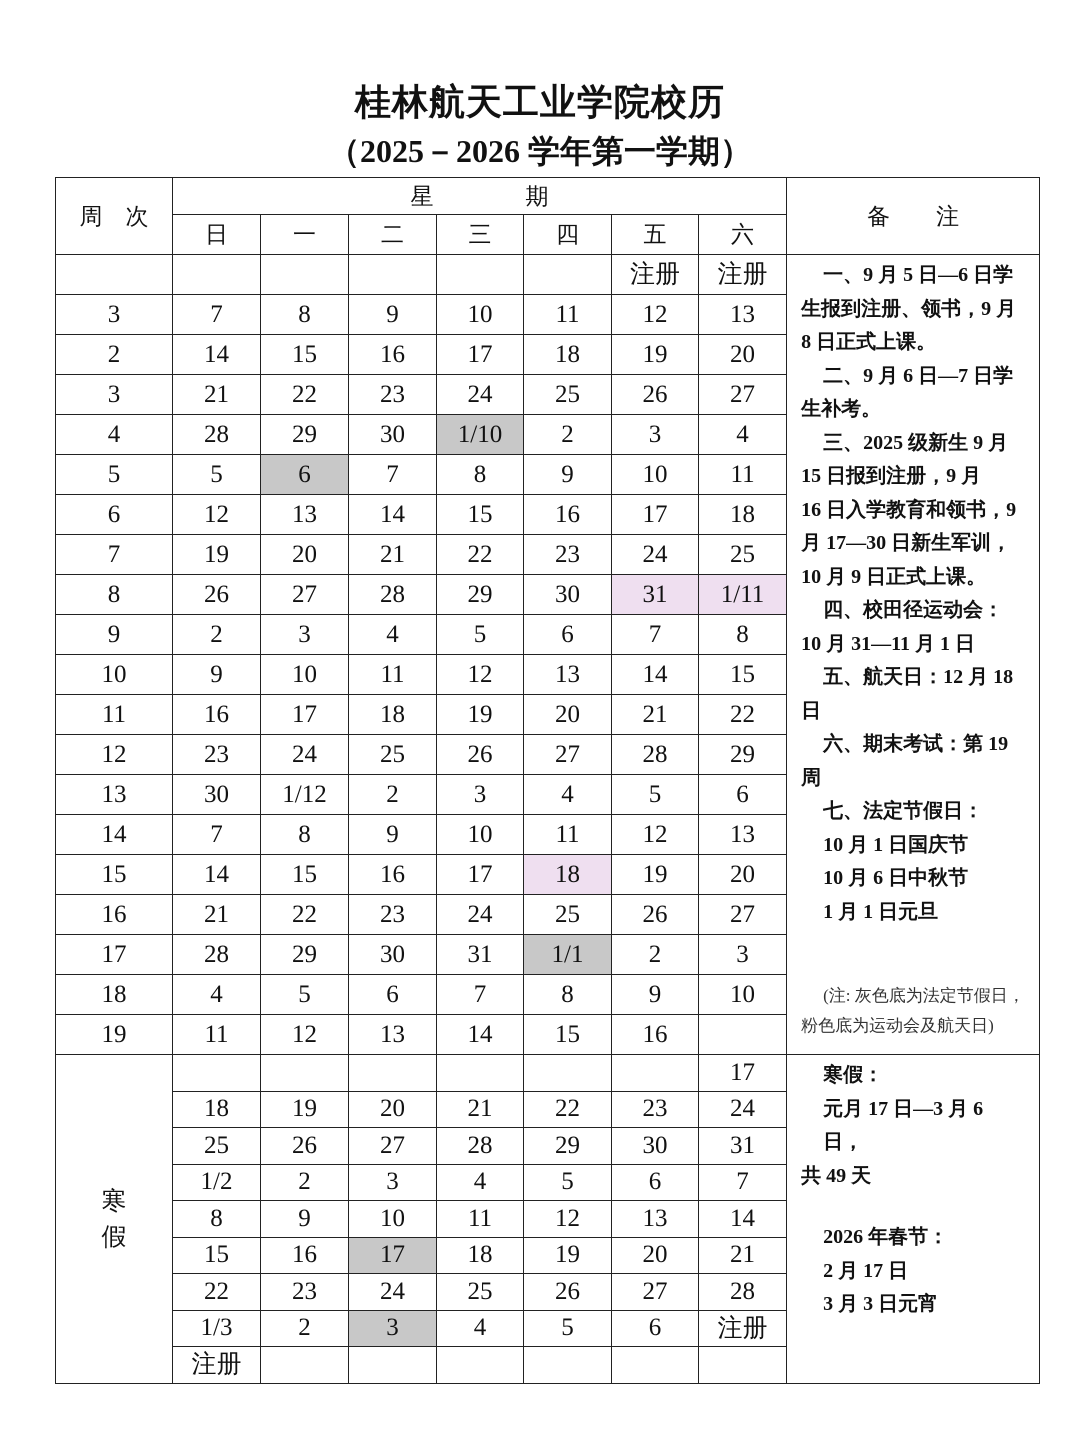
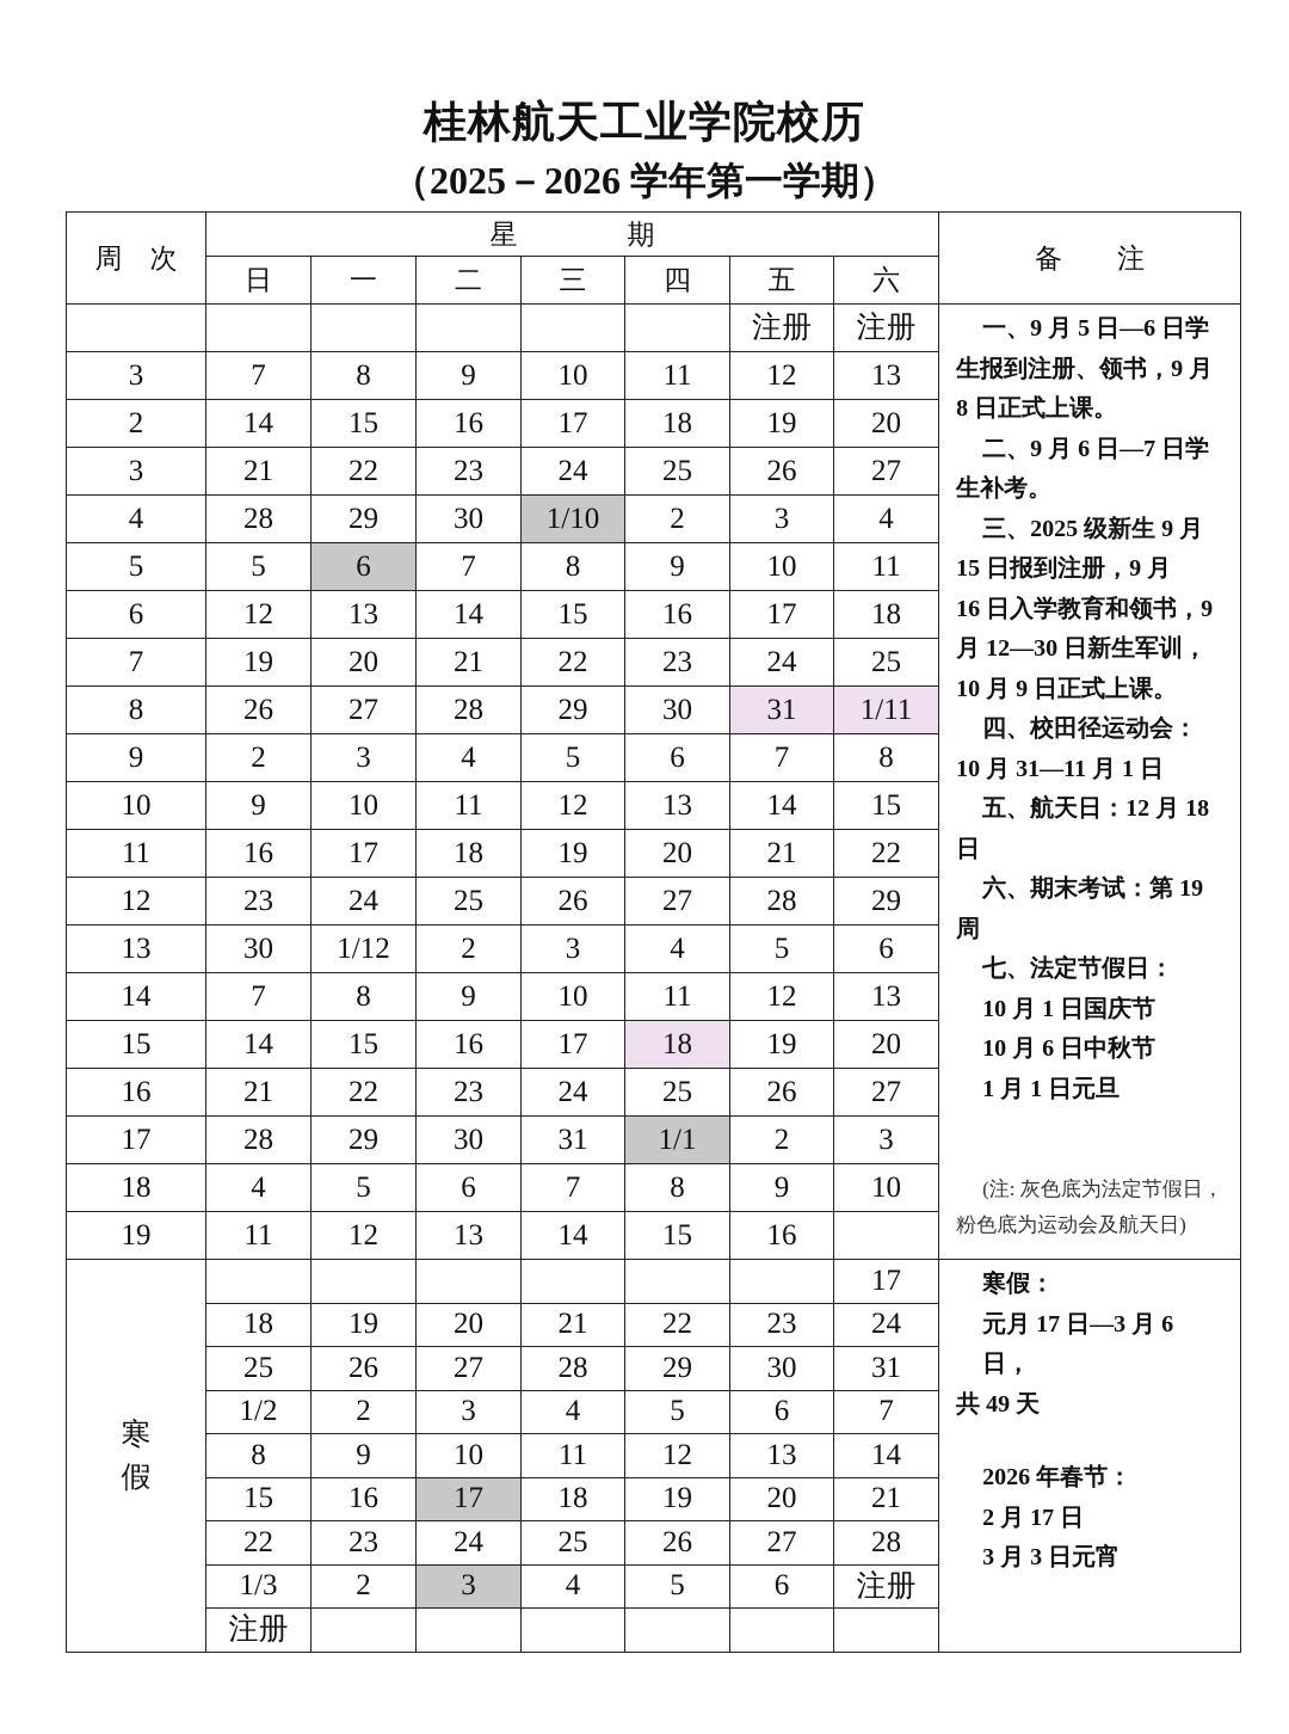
  桂林航天工业学院校历
  （2025－2026 学年第一学期）
  周 次	星 期	备 注
  日	一	二	三	四	五	六
- 						注册	注册	一、9 月 5 日—6 日学生报到注册、领书，9 月8 日正式上课。二、9 月 6 日—7 日学生补考。三、2025 级新生 9 月15 日报到注册，9 月16 日入学教育和领书，9月 17—30 日新生军训，10 月 9 日正式上课。四、校田径运动会：10 月 31—11 月 1 日五、航天日：12 月 18日六、期末考试：第 19周七、法定节假日：10 月 1 日国庆节10 月 6 日中秋节1 月 1 日元旦(注: 灰色底为法定节假日，粉色底为运动会及航天日)
+ 						注册	注册	一、9 月 5 日—6 日学生报到注册、领书，9 月8 日正式上课。二、9 月 6 日—7 日学生补考。三、2025 级新生 9 月15 日报到注册，9 月16 日入学教育和领书，9月 12—30 日新生军训，10 月 9 日正式上课。四、校田径运动会：10 月 31—11 月 1 日五、航天日：12 月 18日六、期末考试：第 19周七、法定节假日：10 月 1 日国庆节10 月 6 日中秋节1 月 1 日元旦(注: 灰色底为法定节假日，粉色底为运动会及航天日)
  3	7	8	9	10	11	12	13
  2	14	15	16	17	18	19	20
  3	21	22	23	24	25	26	27
  4	28	29	30	1/10	2	3	4
  5	5	6	7	8	9	10	11
  6	12	13	14	15	16	17	18
  7	19	20	21	22	23	24	25
  8	26	27	28	29	30	31	1/11
  9	2	3	4	5	6	7	8
  10	9	10	11	12	13	14	15
  11	16	17	18	19	20	21	22
  12	23	24	25	26	27	28	29
  13	30	1/12	2	3	4	5	6
  14	7	8	9	10	11	12	13
  15	14	15	16	17	18	19	20
  16	21	22	23	24	25	26	27
  17	28	29	30	31	1/1	2	3
  18	4	5	6	7	8	9	10
  19	11	12	13	14	15	16
  寒假							17	寒假：元月 17 日—3 月 6 日，共 49 天2026 年春节：2 月 17 日3 月 3 日元宵
  18	19	20	21	22	23	24
  25	26	27	28	29	30	31
  1/2	2	3	4	5	6	7
  8	9	10	11	12	13	14
  15	16	17	18	19	20	21
  22	23	24	25	26	27	28
  1/3	2	3	4	5	6	注册
  注册
